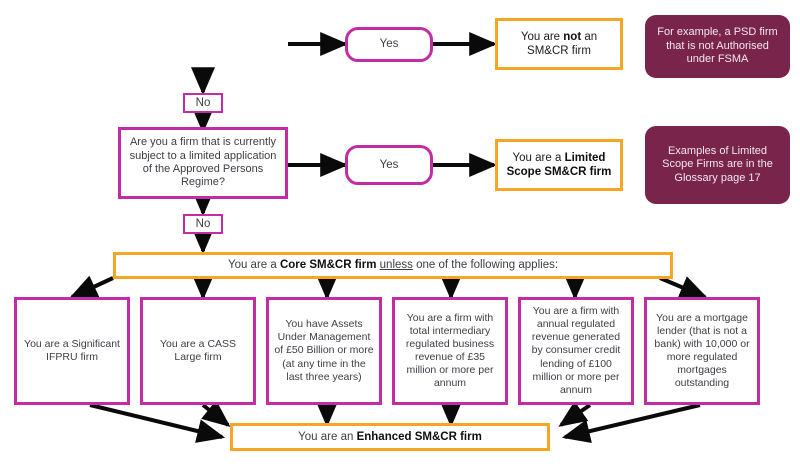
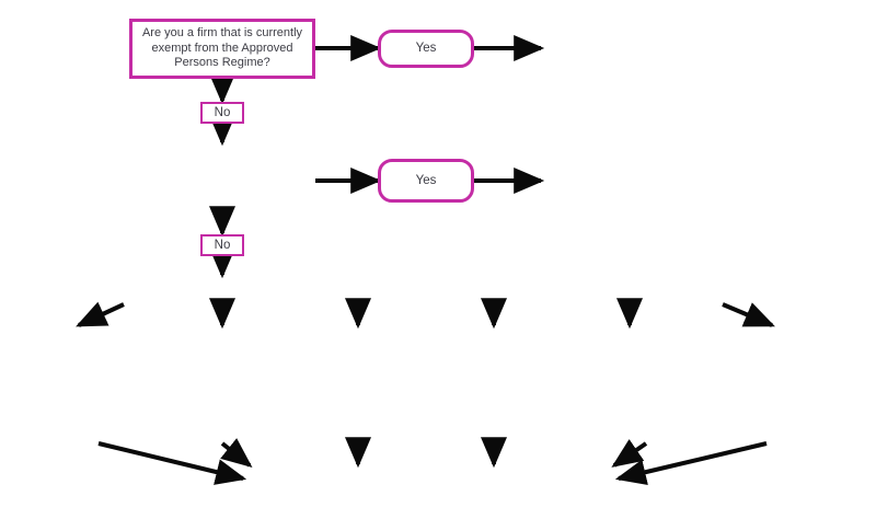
+ Are you a firm that is currently exempt from the Approved Persons Regime?
  Yes
  No
- You are not an SM&CR firm
- For example, a PSD firm that is not Authorised under FSMA
- Are you a firm that is currently subject to a limited application of the Approved Persons Regime?
  Yes
  No
- You are a Limited Scope SM&CR firm
- Examples of Limited Scope Firms are in the Glossary page 17
- You are a Core SM&CR firm unless one of the following applies:
- You are a Significant IFPRU firm
- You are a CASS Large firm
- You have Assets Under Management of £50 Billion or more (at any time in the last three years)
- You are a firm with total intermediary regulated business revenue of £35 million or more per annum
- You are a firm with annual regulated revenue generated by consumer credit lending of £100 million or more per annum
- You are a mortgage lender (that is not a bank) with 10,000 or more regulated mortgages outstanding
- You are an Enhanced SM&CR firm
